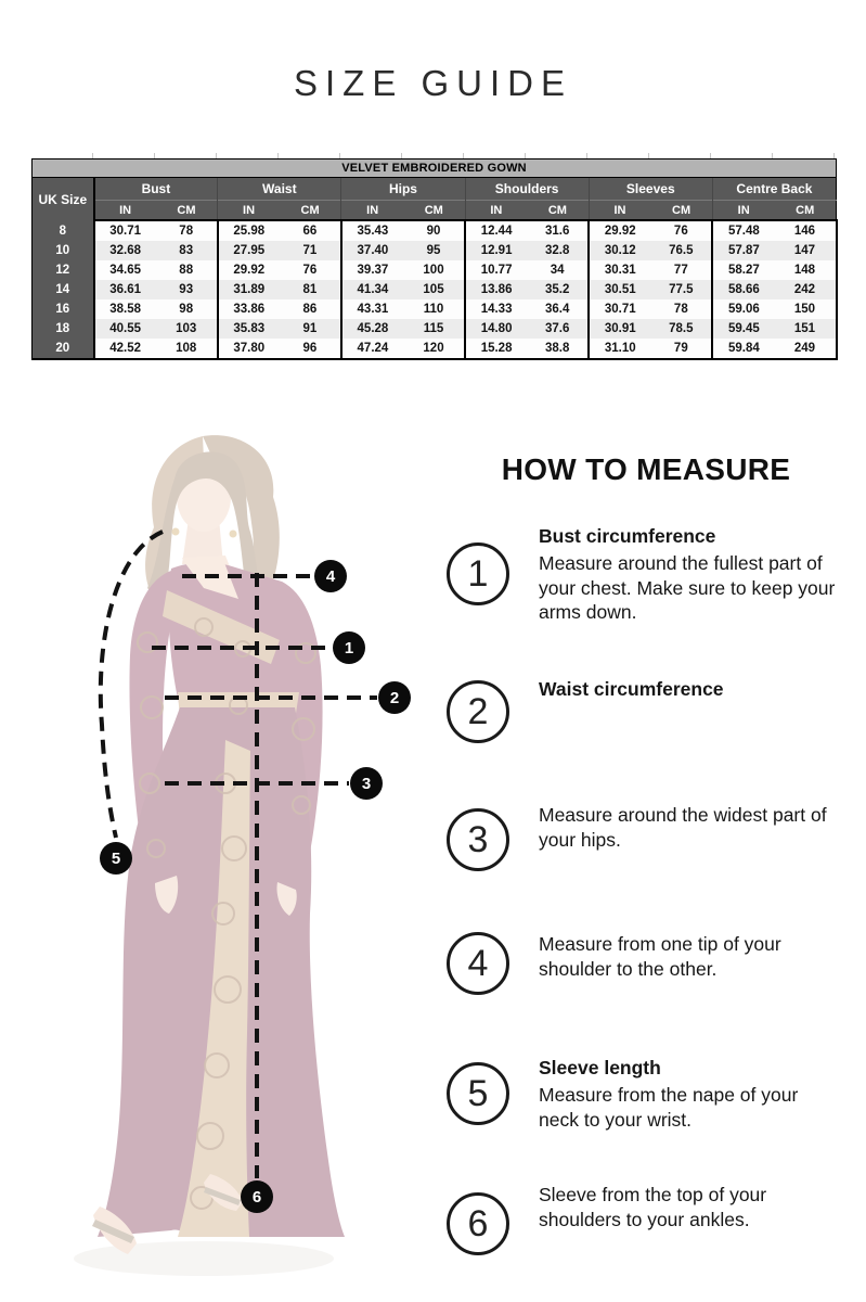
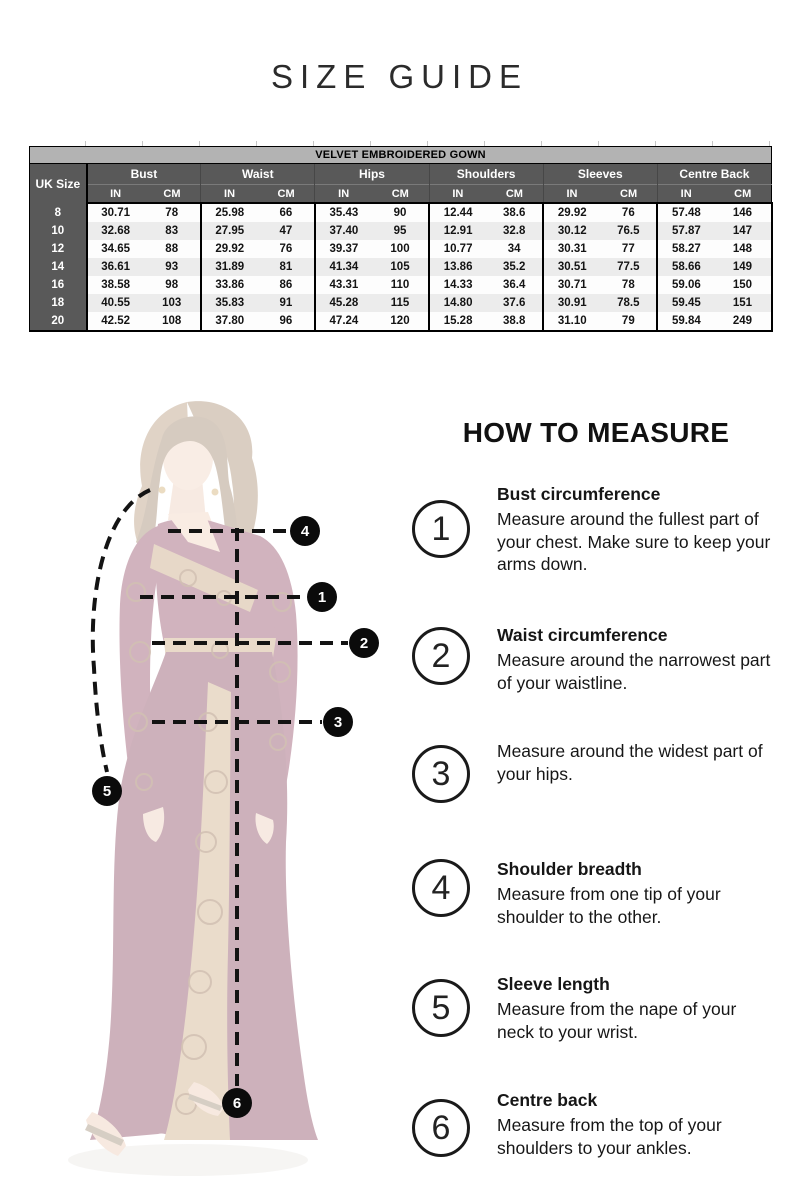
  SIZE GUIDE
  VELVET EMBROIDERED GOWN
  UK Size	Bust	Waist	Hips	Shoulders	Sleeves	Centre Back
  IN	CM	IN	CM	IN	CM	IN	CM	IN	CM	IN	CM
- 8	30.71	78	25.98	66	35.43	90	12.44	31.6	29.92	76	57.48	146
+ 8	30.71	78	25.98	66	35.43	90	12.44	38.6	29.92	76	57.48	146
- 10	32.68	83	27.95	71	37.40	95	12.91	32.8	30.12	76.5	57.87	147
+ 10	32.68	83	27.95	47	37.40	95	12.91	32.8	30.12	76.5	57.87	147
  12	34.65	88	29.92	76	39.37	100	10.77	34	30.31	77	58.27	148
- 14	36.61	93	31.89	81	41.34	105	13.86	35.2	30.51	77.5	58.66	242
+ 14	36.61	93	31.89	81	41.34	105	13.86	35.2	30.51	77.5	58.66	149
  16	38.58	98	33.86	86	43.31	110	14.33	36.4	30.71	78	59.06	150
  18	40.55	103	35.83	91	45.28	115	14.80	37.6	30.91	78.5	59.45	151
  20	42.52	108	37.80	96	47.24	120	15.28	38.8	31.10	79	59.84	249
  4
  1
  2
  3
  5
  6
  HOW TO MEASURE
  1
  Bust circumference
  Measure around the fullest part of your chest. Make sure to keep your arms down.
  2
  Waist circumference
+ Measure around the narrowest part of your waistline.
  3
  Measure around the widest part of your hips.
  4
+ Shoulder breadth
  Measure from one tip of your shoulder to the other.
  5
  Sleeve length
  Measure from the nape of your neck to your wrist.
  6
+ Centre back
- Sleeve from the top of your shoulders to your ankles.
+ Measure from the top of your shoulders to your ankles.
